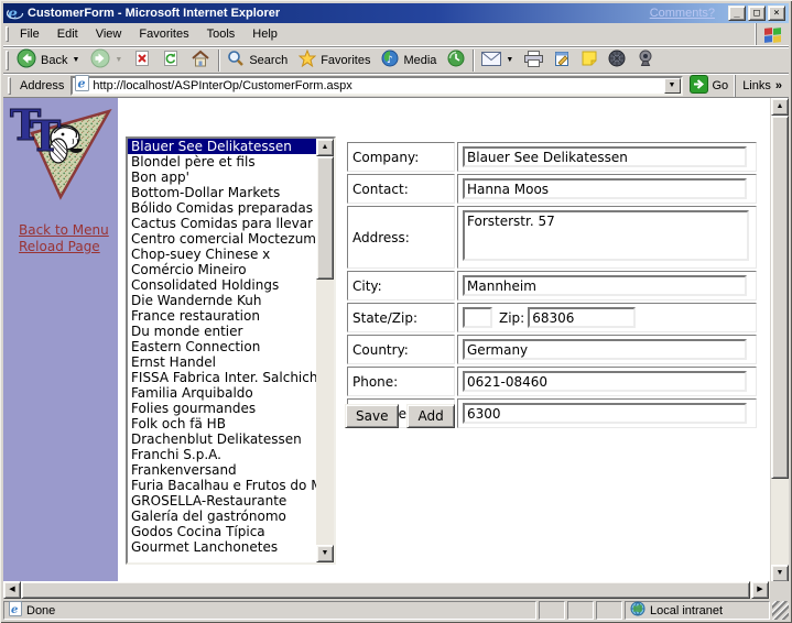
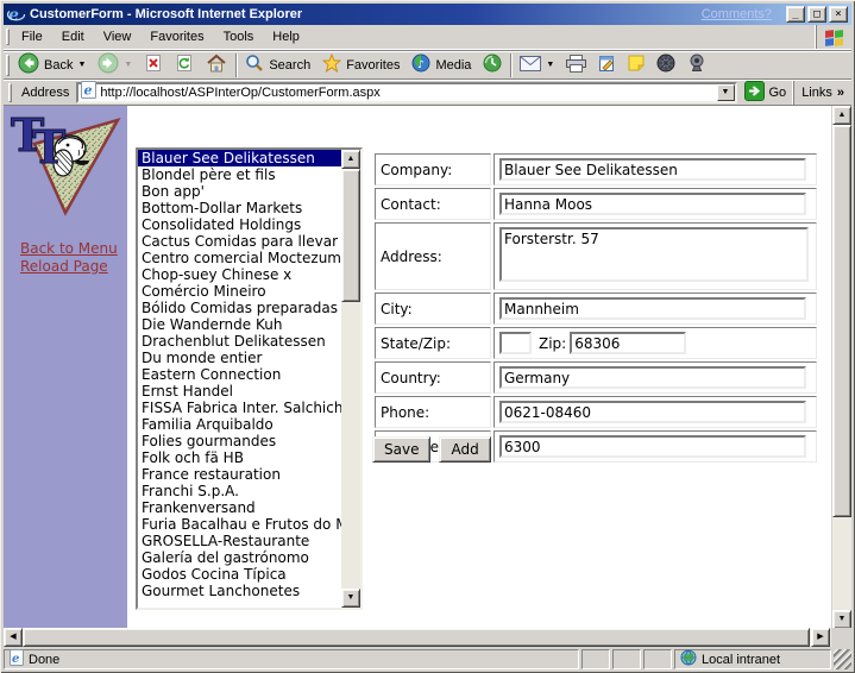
  e
  CustomerForm - Microsoft Internet Explorer
  Comments?
  _
  □
  ×
  File
  Edit
  View
  Favorites
  Tools
  Help
  Back
  Search
  Favorites
  ♪
  Media
  Address
  e
  http://localhost/ASPInterOp/CustomerForm.aspx
  Go
  Links
  »
  T
  T
  Back to Menu
  Reload Page
  Blauer See Delikatessen
  Blondel père et fils
  Bon app'
  Bottom-Dollar Markets
- Bólido Comidas preparadas
+ Consolidated Holdings
  Cactus Comidas para llevar
  Centro comercial Moctezum
  Chop-suey Chinese x
  Comércio Mineiro
- Consolidated Holdings
+ Bólido Comidas preparadas
  Die Wandernde Kuh
- France restauration
+ Drachenblut Delikatessen
  Du monde entier
  Eastern Connection
  Ernst Handel
  FISSA Fabrica Inter. Salchich
  Familia Arquibaldo
  Folies gourmandes
  Folk och fä HB
- Drachenblut Delikatessen
+ France restauration
  Franchi S.p.A.
  Frankenversand
  Furia Bacalhau e Frutos do
  GROSELLA-Restaurante
  Galería del gastrónomo
  Godos Cocina Típica
  Gourmet Lanchonetes
  Company:	Blauer See Delikatessen
  Contact:	Hanna Moos
  Address:	Forsterstr. 57
  City:	Mannheim
  State/Zip:	Zip: 68306
  Country:	Germany
  Phone:	0621-08460
  Save
  Add
  e
  Done
  Local intranet
